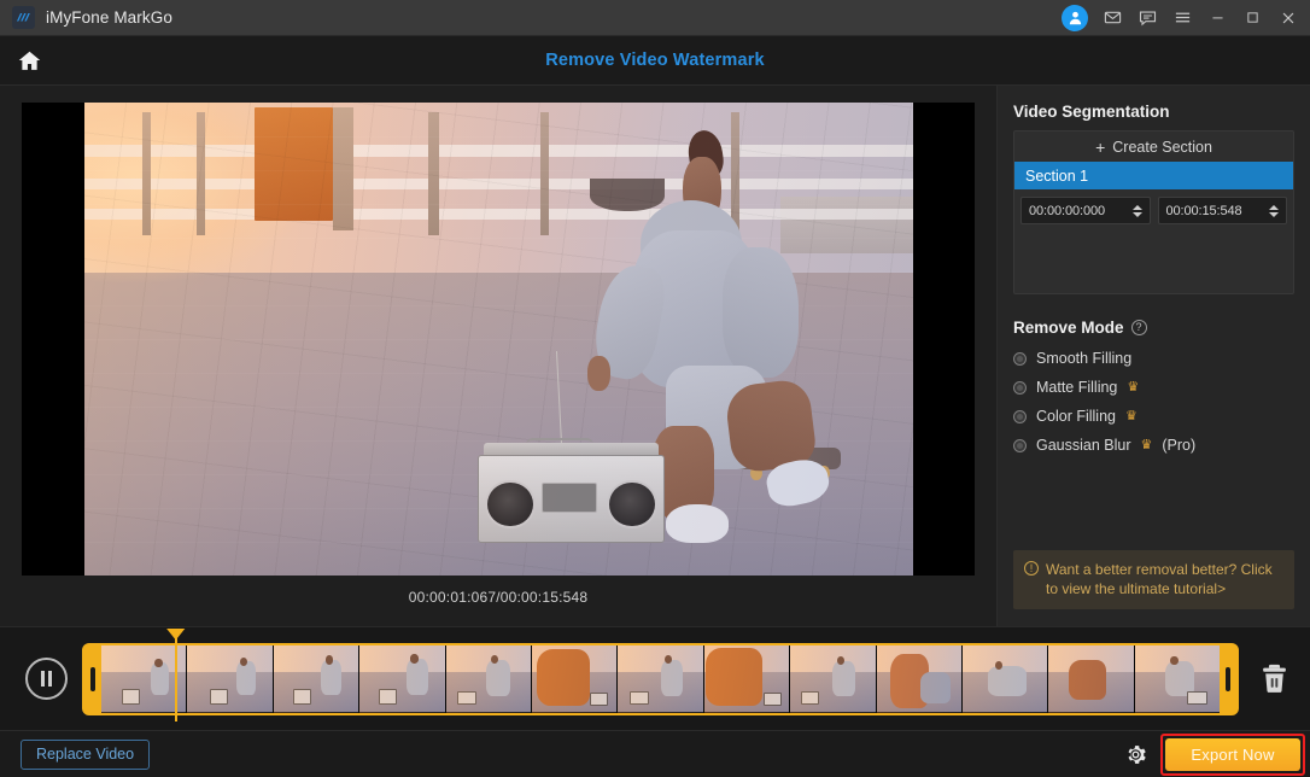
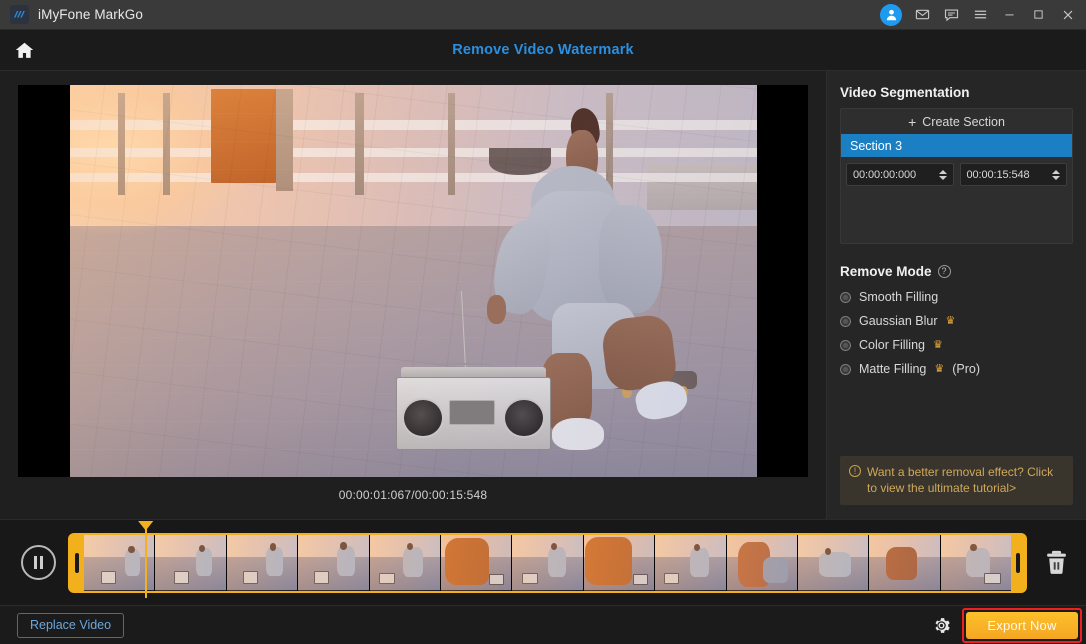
  iMyFone MarkGo
  Remove Video Watermark
  00:00:01:067/00:00:15:548
  Video Segmentation
  +
  Create Section
- Section 1
+ Section 3
  00:00:00:000
  00:00:15:548
  Remove Mode
  ?
  Smooth Filling
- Matte Filling
+ Gaussian Blur
  ♛
  Color Filling
  ♛
- Gaussian Blur
+ Matte Filling
  ♛
  (Pro)
  !
- Want a better removal better? Click to view the ultimate tutorial>
+ Want a better removal effect? Click to view the ultimate tutorial>
  Replace Video
  Export Now
